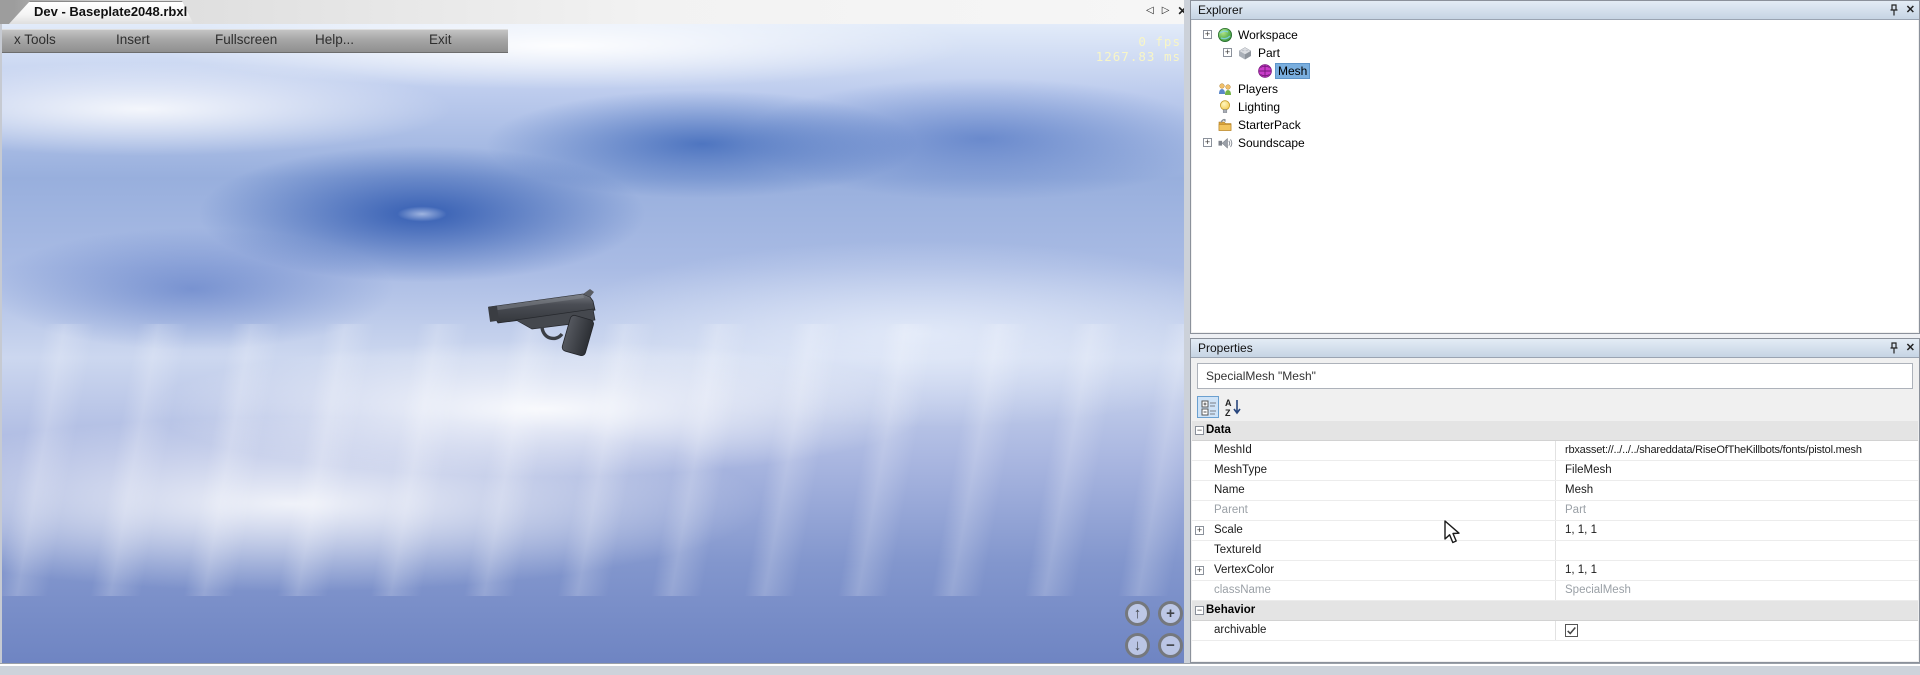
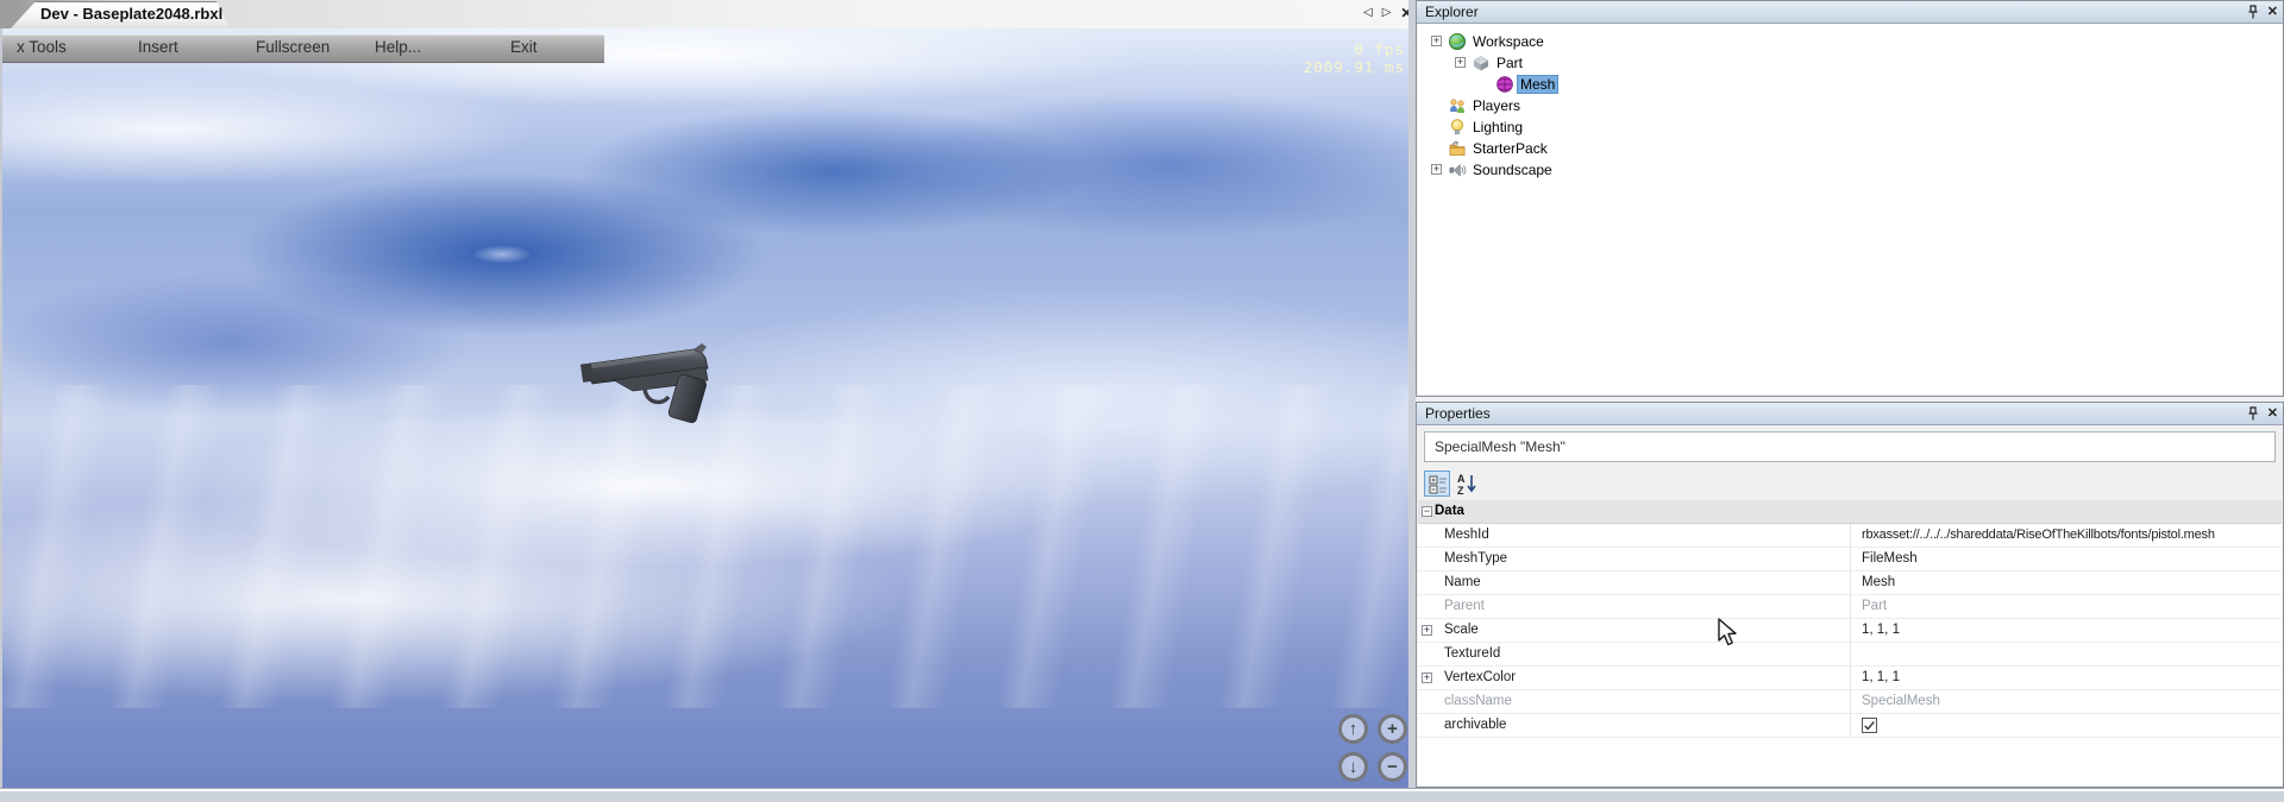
  Dev - Baseplate2048.rbxl
  ◁
  ▷
  ✕
  x Tools
  Insert
  Fullscreen
  Help...
  Exit
  0 fps
- 1267.83 ms
+ 2009.91 ms
  ↑
  +
  ↓
  −
  Explorer
  ✕
  Workspace
  Part
  Mesh
  Players
  Lighting
  StarterPack
  Soundscape
  Properties
  ✕
  SpecialMesh "Mesh"
  A
  Z
  Data
  MeshId
  rbxasset://../../../shareddata/RiseOfTheKillbots/fonts/pistol.mesh
  MeshType
  FileMesh
  Name
  Mesh
  Parent
  Part
  Scale
  1, 1, 1
  TextureId
  VertexColor
  1, 1, 1
  className
  SpecialMesh
- Behavior
  archivable
